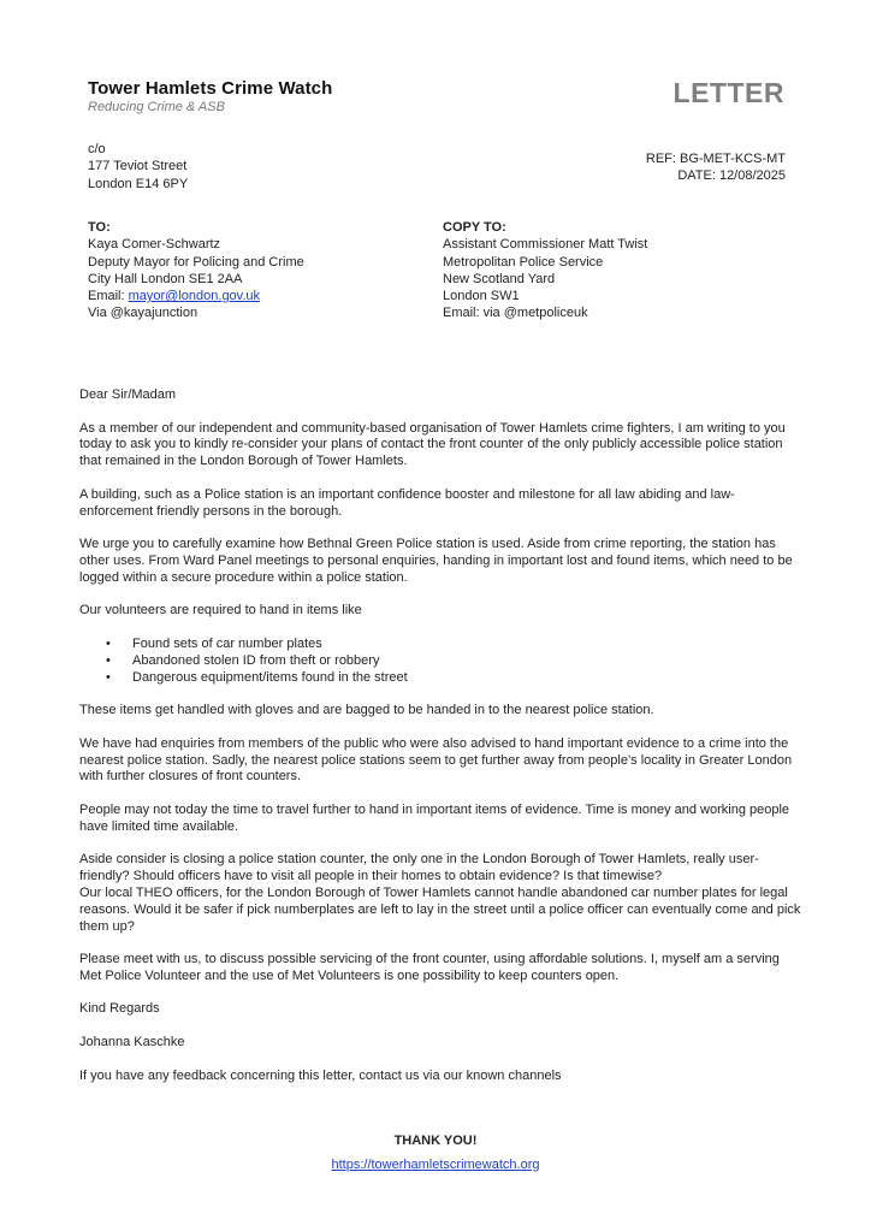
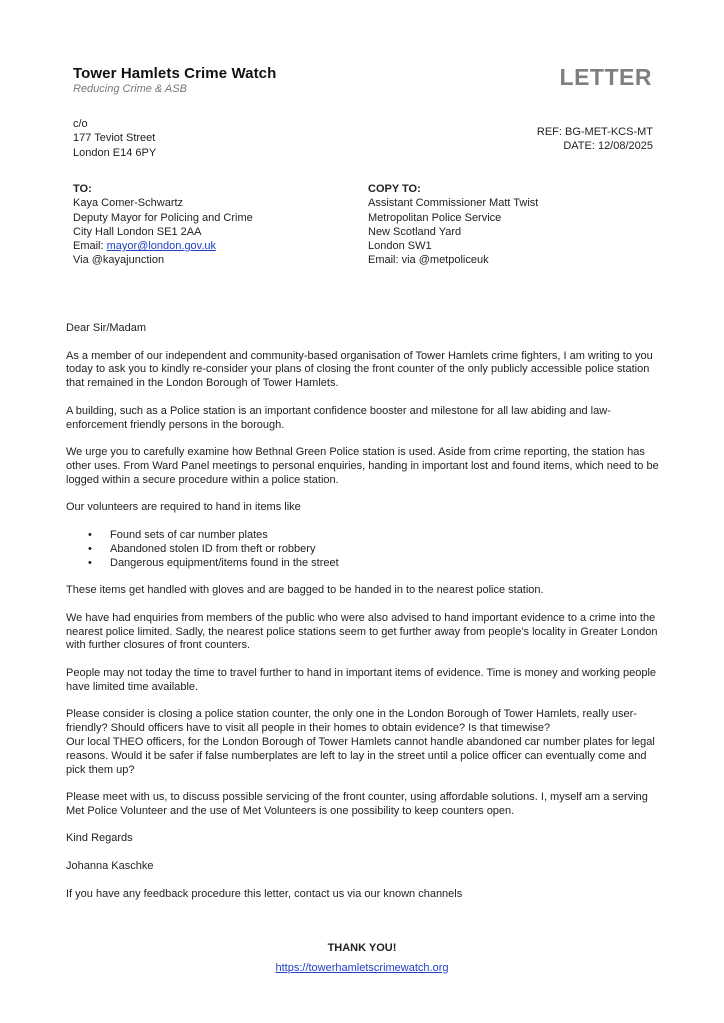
  Tower Hamlets Crime Watch
  Reducing Crime & ASB
  LETTER
  c/o
  177 Teviot Street
  London E14 6PY
  REF: BG-MET-KCS-MT
  DATE: 12/08/2025
  TO:
  Kaya Comer-Schwartz
  Deputy Mayor for Policing and Crime
  City Hall London SE1 2AA
  Email: mayor@london.gov.uk
  Via @kayajunction
  COPY TO:
  Assistant Commissioner Matt Twist
  Metropolitan Police Service
  New Scotland Yard
  London SW1
  Email: via @metpoliceuk
  Dear Sir/Madam
- As a member of our independent and community-based organisation of Tower Hamlets crime fighters, I am writing to you today to ask you to kindly re-consider your plans of contact the front counter of the only publicly accessible police station that remained in the London Borough of Tower Hamlets.
+ As a member of our independent and community-based organisation of Tower Hamlets crime fighters, I am writing to you today to ask you to kindly re-consider your plans of closing the front counter of the only publicly accessible police station that remained in the London Borough of Tower Hamlets.
  A building, such as a Police station is an important confidence booster and milestone for all law abiding and law-enforcement friendly persons in the borough.
  We urge you to carefully examine how Bethnal Green Police station is used. Aside from crime reporting, the station has other uses. From Ward Panel meetings to personal enquiries, handing in important lost and found items, which need to be logged within a secure procedure within a police station.
  Our volunteers are required to hand in items like
  •
  Found sets of car number plates
  •
  Abandoned stolen ID from theft or robbery
  •
  Dangerous equipment/items found in the street
  These items get handled with gloves and are bagged to be handed in to the nearest police station.
- We have had enquiries from members of the public who were also advised to hand important evidence to a crime into the nearest police station. Sadly, the nearest police stations seem to get further away from people’s locality in Greater London with further closures of front counters.
+ We have had enquiries from members of the public who were also advised to hand important evidence to a crime into the nearest police limited. Sadly, the nearest police stations seem to get further away from people’s locality in Greater London with further closures of front counters.
  People may not today the time to travel further to hand in important items of evidence. Time is money and working people have limited time available.
- Aside consider is closing a police station counter, the only one in the London Borough of Tower Hamlets, really user-friendly? Should officers have to visit all people in their homes to obtain evidence? Is that timewise?
+ Please consider is closing a police station counter, the only one in the London Borough of Tower Hamlets, really user-friendly? Should officers have to visit all people in their homes to obtain evidence? Is that timewise?
- Our local THEO officers, for the London Borough of Tower Hamlets cannot handle abandoned car number plates for legal reasons. Would it be safer if pick numberplates are left to lay in the street until a police officer can eventually come and pick them up?
+ Our local THEO officers, for the London Borough of Tower Hamlets cannot handle abandoned car number plates for legal reasons. Would it be safer if false numberplates are left to lay in the street until a police officer can eventually come and pick them up?
  Please meet with us, to discuss possible servicing of the front counter, using affordable solutions. I, myself am a serving Met Police Volunteer and the use of Met Volunteers is one possibility to keep counters open.
  Kind Regards
  Johanna Kaschke
- If you have any feedback concerning this letter, contact us via our known channels
+ If you have any feedback procedure this letter, contact us via our known channels
  THANK YOU!
  https://towerhamletscrimewatch.org
